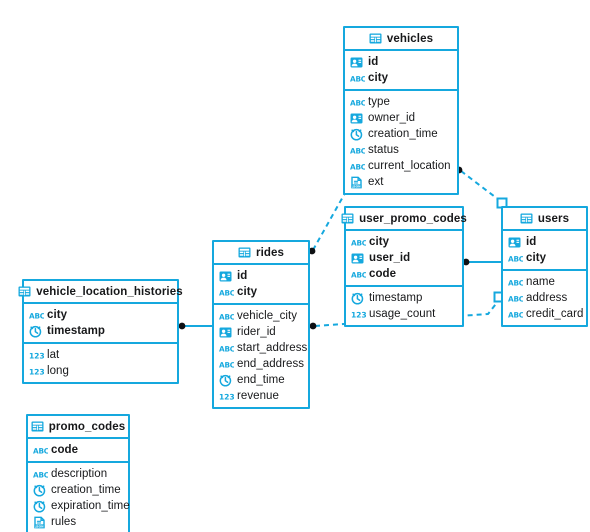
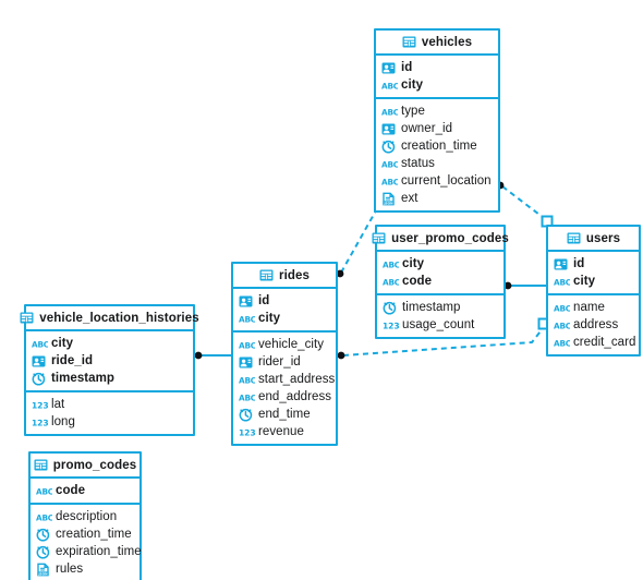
  vehicles
  id
  ABC
  city
  ABC
  type
  owner_id
  creation_time
  ABC
  status
  ABC
  current_location
  ext
  users
  id
  ABC
  city
  ABC
  name
  ABC
  address
  ABC
  credit_card
  user_promo_codes
  ABC
  city
- user_id
  ABC
  code
  timestamp
  123
  usage_count
  rides
  id
  ABC
  city
  ABC
  vehicle_city
  rider_id
  ABC
  start_address
  ABC
  end_address
  end_time
  123
  revenue
  vehicle_location_histories
  ABC
  city
+ ride_id
  timestamp
  123
  lat
  123
  long
  promo_codes
  ABC
  code
  ABC
  description
  creation_time
  expiration_time
  rules
